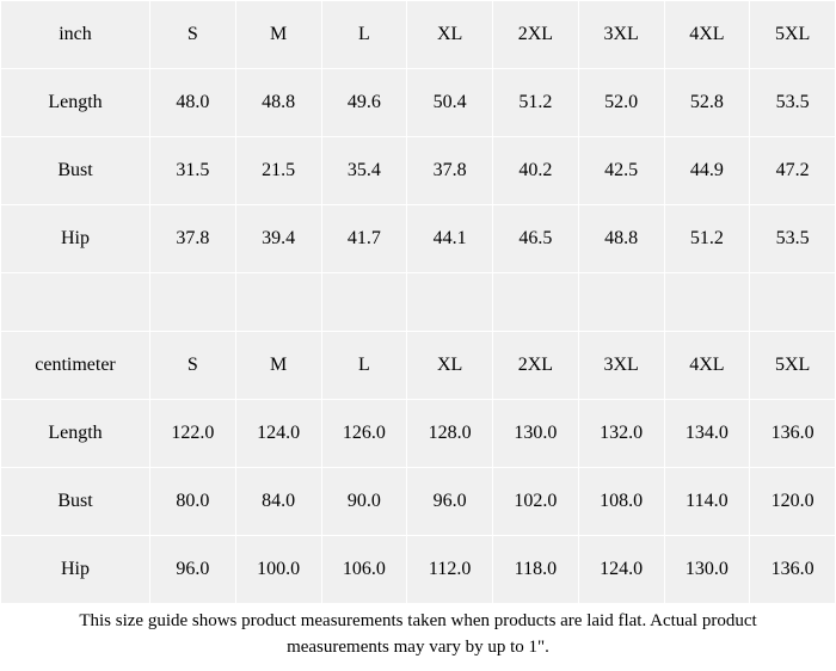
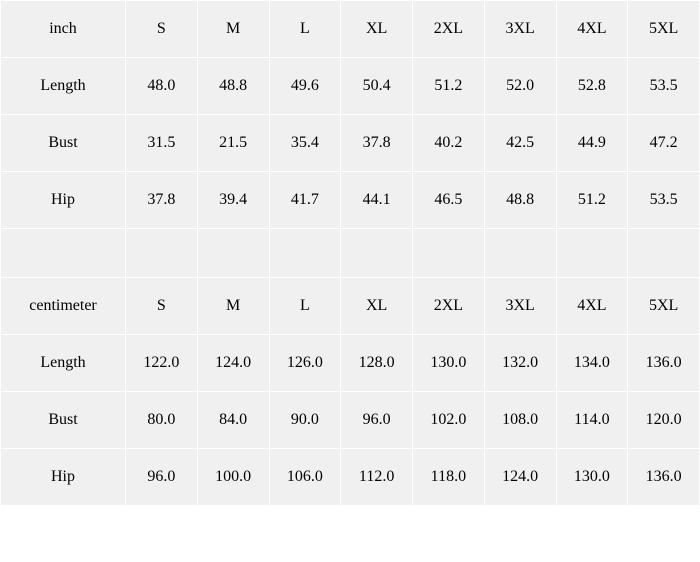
  inch	S	M	L	XL	2XL	3XL	4XL	5XL
  Length	48.0	48.8	49.6	50.4	51.2	52.0	52.8	53.5
  Bust	31.5	21.5	35.4	37.8	40.2	42.5	44.9	47.2
  Hip	37.8	39.4	41.7	44.1	46.5	48.8	51.2	53.5
  centimeter	S	M	L	XL	2XL	3XL	4XL	5XL
  Length	122.0	124.0	126.0	128.0	130.0	132.0	134.0	136.0
  Bust	80.0	84.0	90.0	96.0	102.0	108.0	114.0	120.0
  Hip	96.0	100.0	106.0	112.0	118.0	124.0	130.0	136.0
- This size guide shows product measurements taken when products are laid flat. Actual product
- measurements may vary by up to 1".
